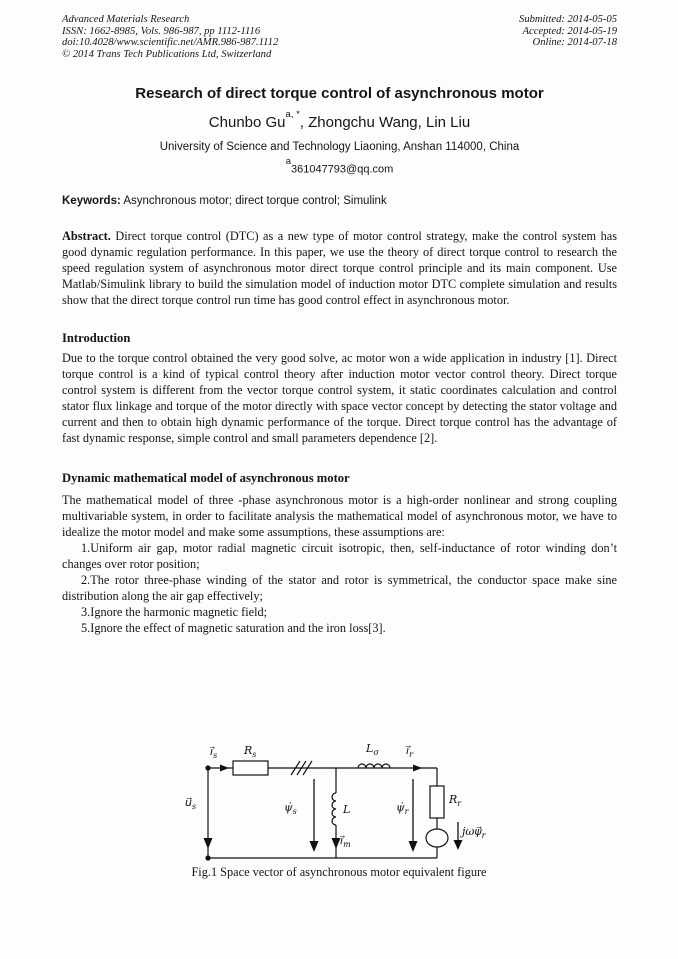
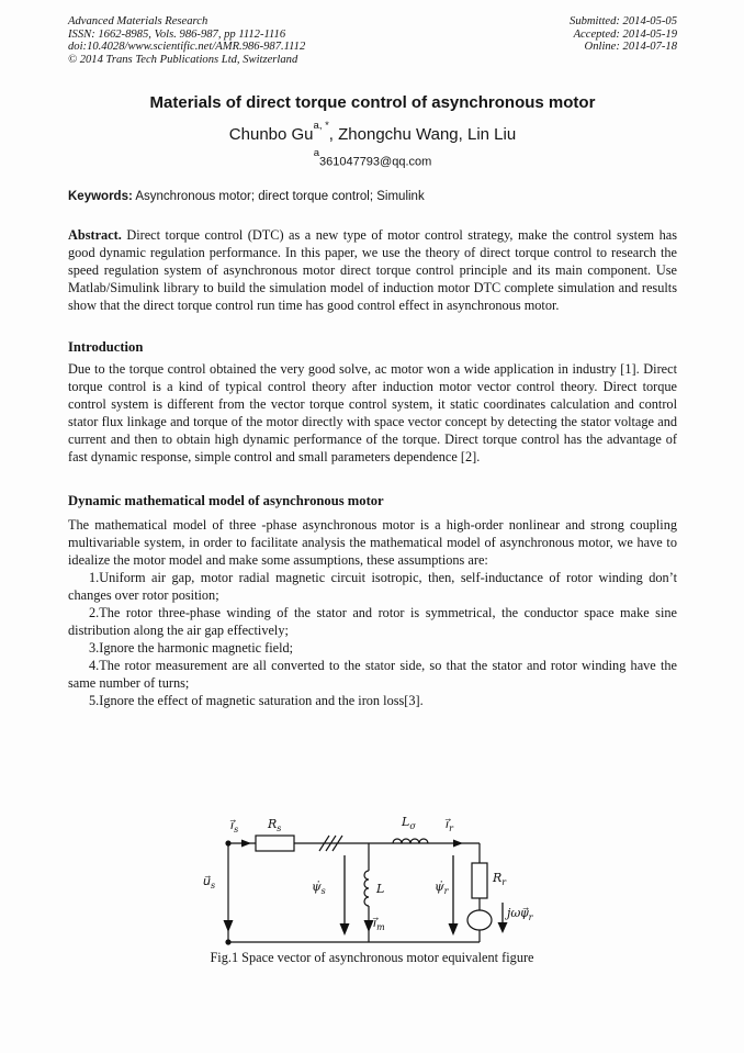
  Advanced Materials Research
  ISSN: 1662-8985, Vols. 986-987, pp 1112-1116
  doi:10.4028/www.scientific.net/AMR.986-987.1112
  © 2014 Trans Tech Publications Ltd, Switzerland
  Submitted: 2014-05-05
  Accepted: 2014-05-19
  Online: 2014-07-18
- Research of direct torque control of asynchronous motor
+ Materials of direct torque control of asynchronous motor
  Chunbo Gua, *, Zhongchu Wang, Lin Liu
- University of Science and Technology Liaoning, Anshan 114000, China
  a361047793@qq.com
  Keywords: Asynchronous motor; direct torque control; Simulink
  Abstract. Direct torque control (DTC) as a new type of motor control strategy, make the control system has good dynamic regulation performance. In this paper, we use the theory of direct torque control to research the speed regulation system of asynchronous motor direct torque control principle and its main component. Use Matlab/Simulink library to build the simulation model of induction motor DTC complete simulation and results show that the direct torque control run time has good control effect in asynchronous motor.
  Introduction
  Due to the torque control obtained the very good solve, ac motor won a wide application in industry [1]. Direct torque control is a kind of typical control theory after induction motor vector control theory. Direct torque control system is different from the vector torque control system, it static coordinates calculation and control stator flux linkage and torque of the motor directly with space vector concept by detecting the stator voltage and current and then to obtain high dynamic performance of the torque. Direct torque control has the advantage of fast dynamic response, simple control and small parameters dependence [2].
  Dynamic mathematical model of asynchronous motor
  The mathematical model of three -phase asynchronous motor is a high-order nonlinear and strong coupling multivariable system, in order to facilitate analysis the mathematical model of asynchronous motor, we have to idealize the motor model and make some assumptions, these assumptions are:
  1.Uniform air gap, motor radial magnetic circuit isotropic, then, self-inductance of rotor winding don’t changes over rotor position;
  2.The rotor three-phase winding of the stator and rotor is symmetrical, the conductor space make sine distribution along the air gap effectively;
  3.Ignore the harmonic magnetic field;
+ 4.The rotor measurement are all converted to the stator side, so that the stator and rotor winding have the same number of turns;
  5.Ignore the effect of magnetic saturation and the iron loss[3].
  i⃗s
  Rs
  Lσ
  i⃗r
  u⃗s
  ψ̇s
  L
  i⃗m
  ψ̇r
  Rr
  jωψ⃗r
  Fig.1 Space vector of asynchronous motor equivalent figure
